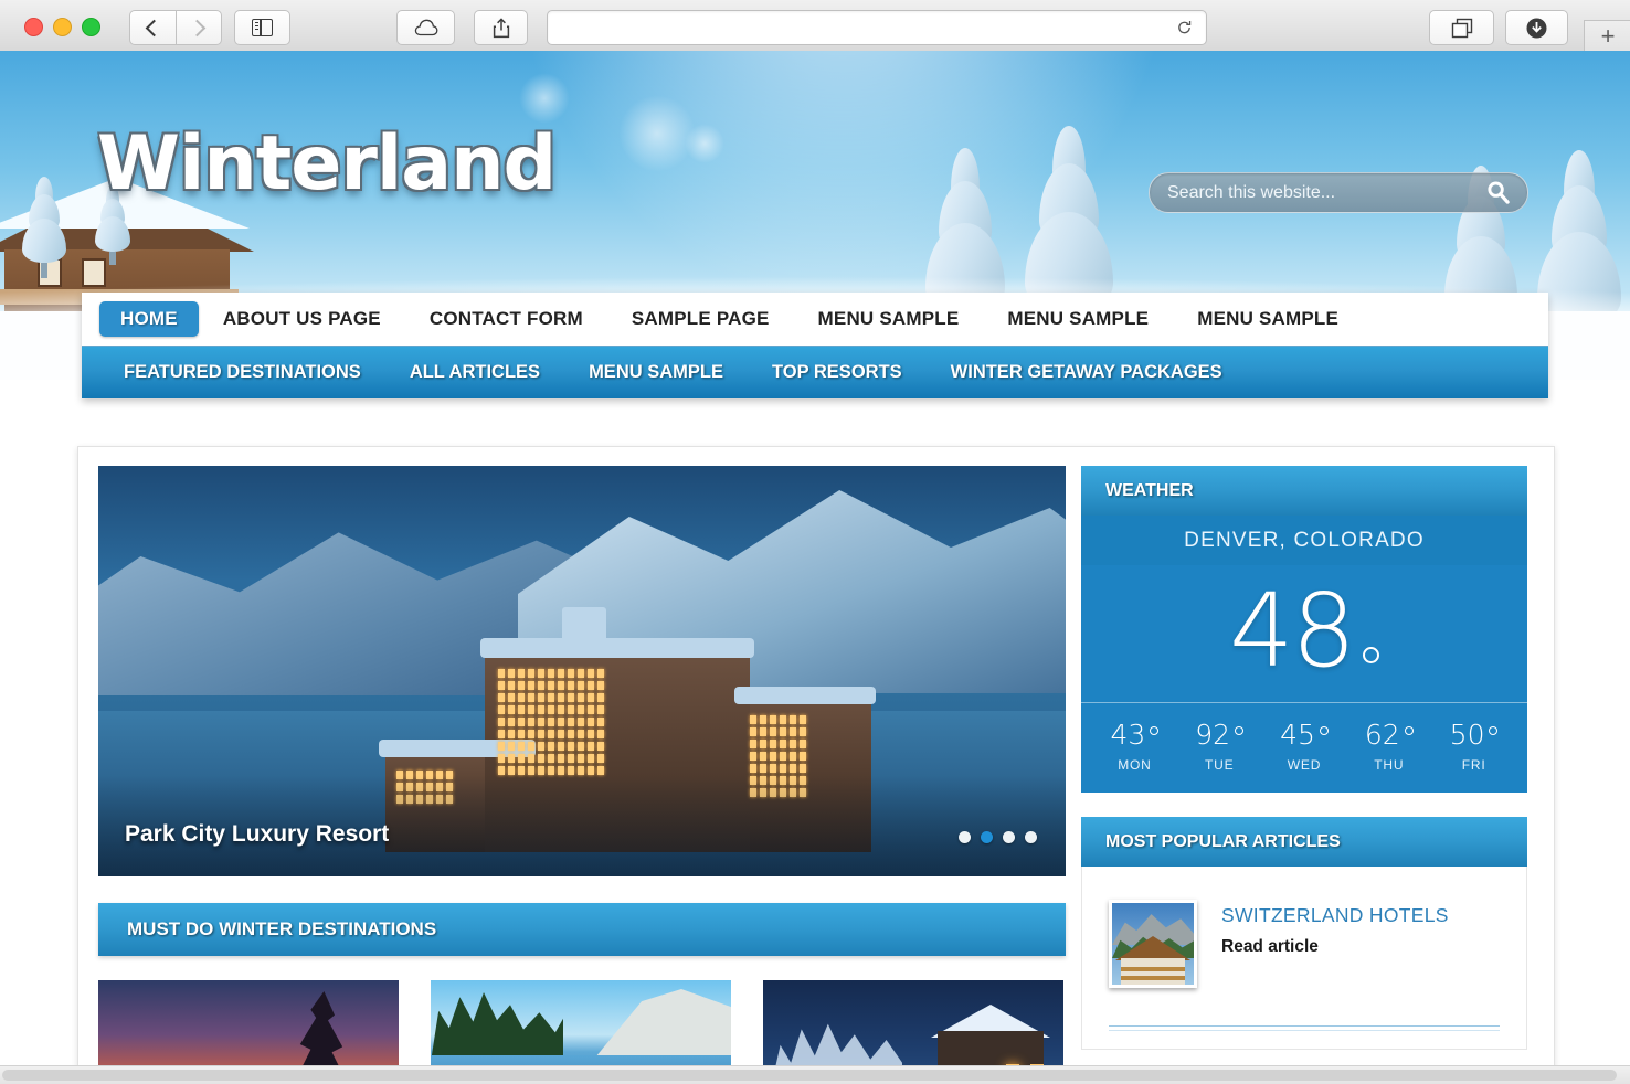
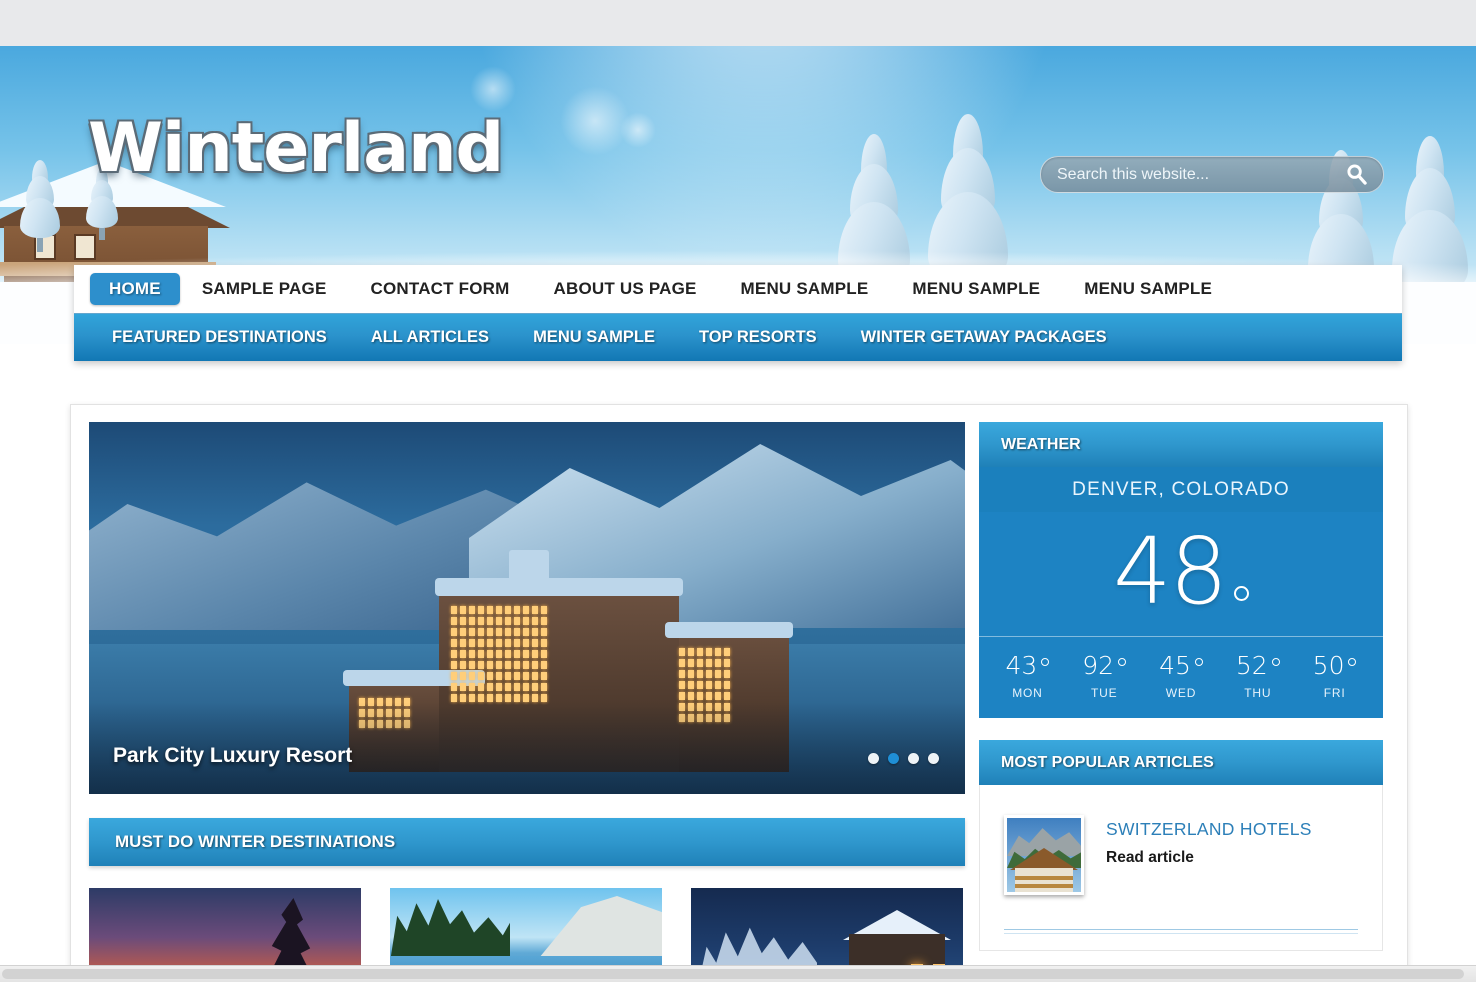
- +
  Winterland
  Search this website...
  HOME
- ABOUT US PAGE
+ SAMPLE PAGE
  CONTACT FORM
- SAMPLE PAGE
+ ABOUT US PAGE
  MENU SAMPLE
  MENU SAMPLE
  MENU SAMPLE
  FEATURED DESTINATIONS
  ALL ARTICLES
  MENU SAMPLE
  TOP RESORTS
  WINTER GETAWAY PACKAGES
  Park City Luxury Resort
  MUST DO WINTER DESTINATIONS
  WEATHER
  DENVER, COLORADO
  48
  43
  MON
  92
  TUE
  45
  WED
- 62
+ 52
  THU
  50
  FRI
  MOST POPULAR ARTICLES
  SWITZERLAND HOTELS
  Read article
